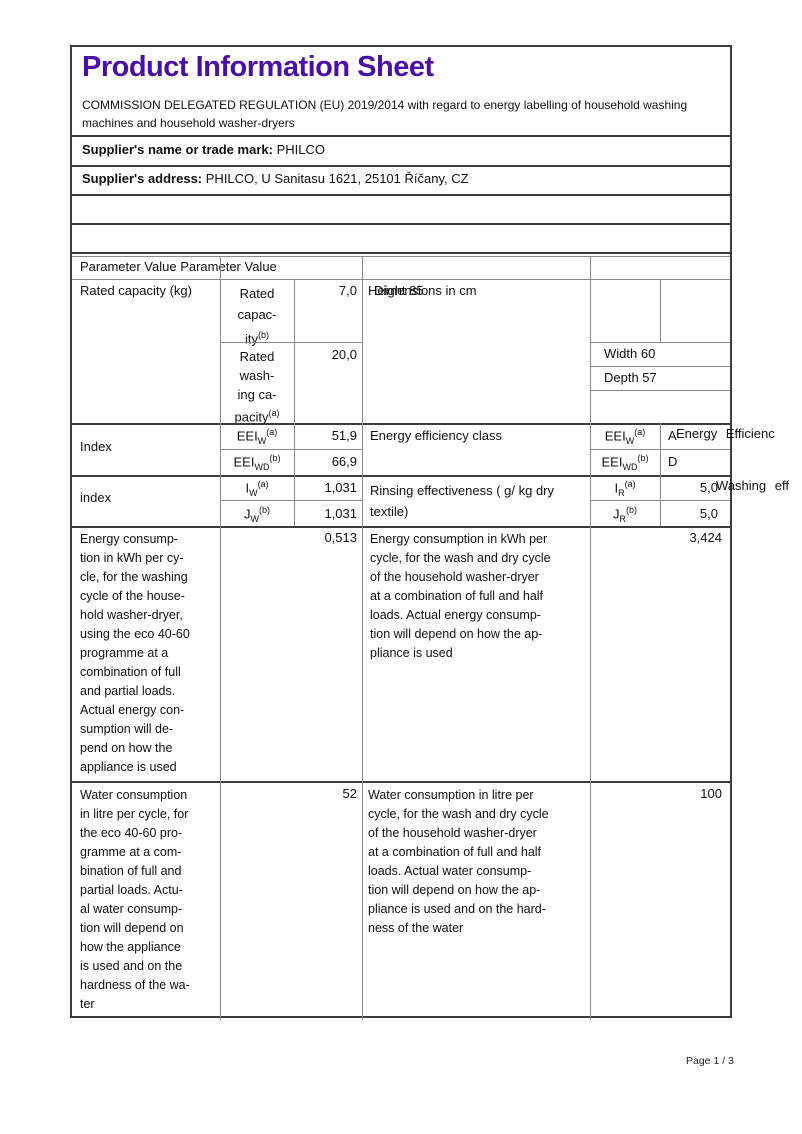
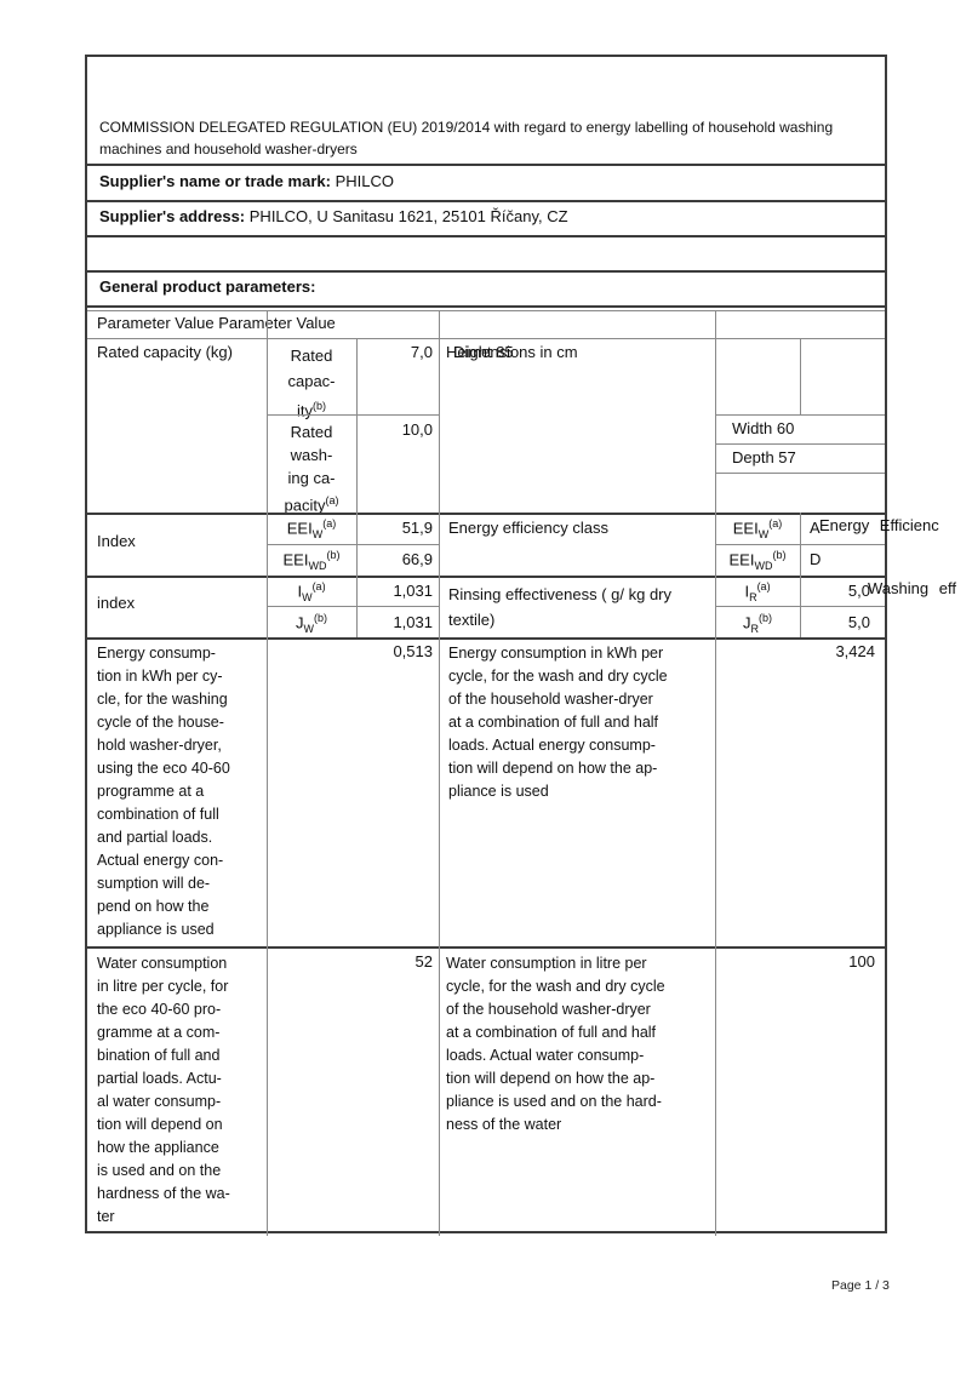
- Product Information Sheet
  COMMISSION DELEGATED REGULATION (EU) 2019/2014 with regard to energy labelling of household washing
  machines and household washer-dryers
  Supplier's name or trade mark: PHILCO
  Supplier's address: PHILCO, U Sanitasu 1621, 25101 Říčany, CZ
+ General product parameters:
  Parameter Value Parameter Value
  Rated capacity (kg)
  Rated
  capac-
  ity(b)
  7,0
  Dimensions in cm
  Height 85
  Rated
  wash-
  ing ca-
  pacity(a)
- 20,0
+ 10,0
  Width 60
  Depth 57
  Index
  Energy efficiency class
  EEIW(a)
  51,9
  EEIW(a)
  A
  EEIWD(b)
  66,9
  EEIWD(b)
  D
  index
  Rinsing effectiveness ( g/ kg dry
  textile)
  IW(a)
  1,031
  IR(a)
  5,0
  JW(b)
  1,031
  JR(b)
  5,0
  Energy consump-
  tion in kWh per cy-
  cle, for the washing
  cycle of the house-
  hold washer-dryer,
  using the eco 40-60
  programme at a
  combination of full
  and partial loads.
  Actual energy con-
  sumption will de-
  pend on how the
  appliance is used
  0,513
  Energy consumption in kWh per
  cycle, for the wash and dry cycle
  of the household washer-dryer
  at a combination of full and half
  loads. Actual energy consump-
  tion will depend on how the ap-
  pliance is used
  3,424
  Water consumption
  in litre per cycle, for
  the eco 40-60 pro-
  gramme at a com-
  bination of full and
  partial loads. Actu-
  al water consump-
  tion will depend on
  how the appliance
  is used and on the
  hardness of the wa-
  ter
  52
  Water consumption in litre per
  cycle, for the wash and dry cycle
  of the household washer-dryer
  at a combination of full and half
  loads. Actual water consump-
  tion will depend on how the ap-
  pliance is used and on the hard-
  ness of the water
  100
  Energy Efficienc
  Washing eff
  Page 1 / 3
